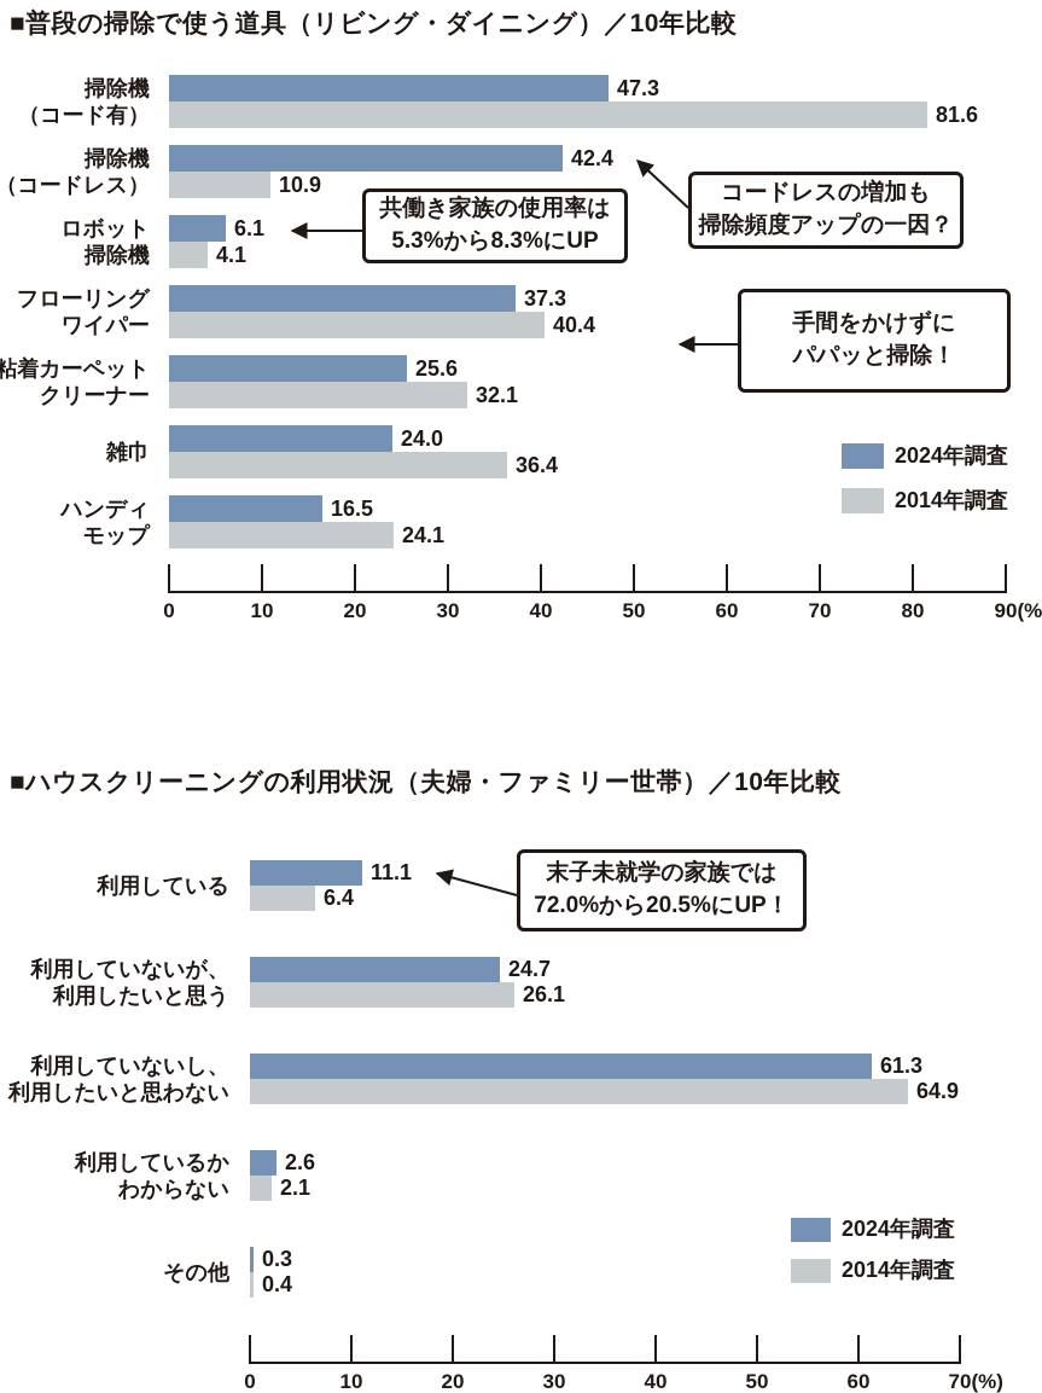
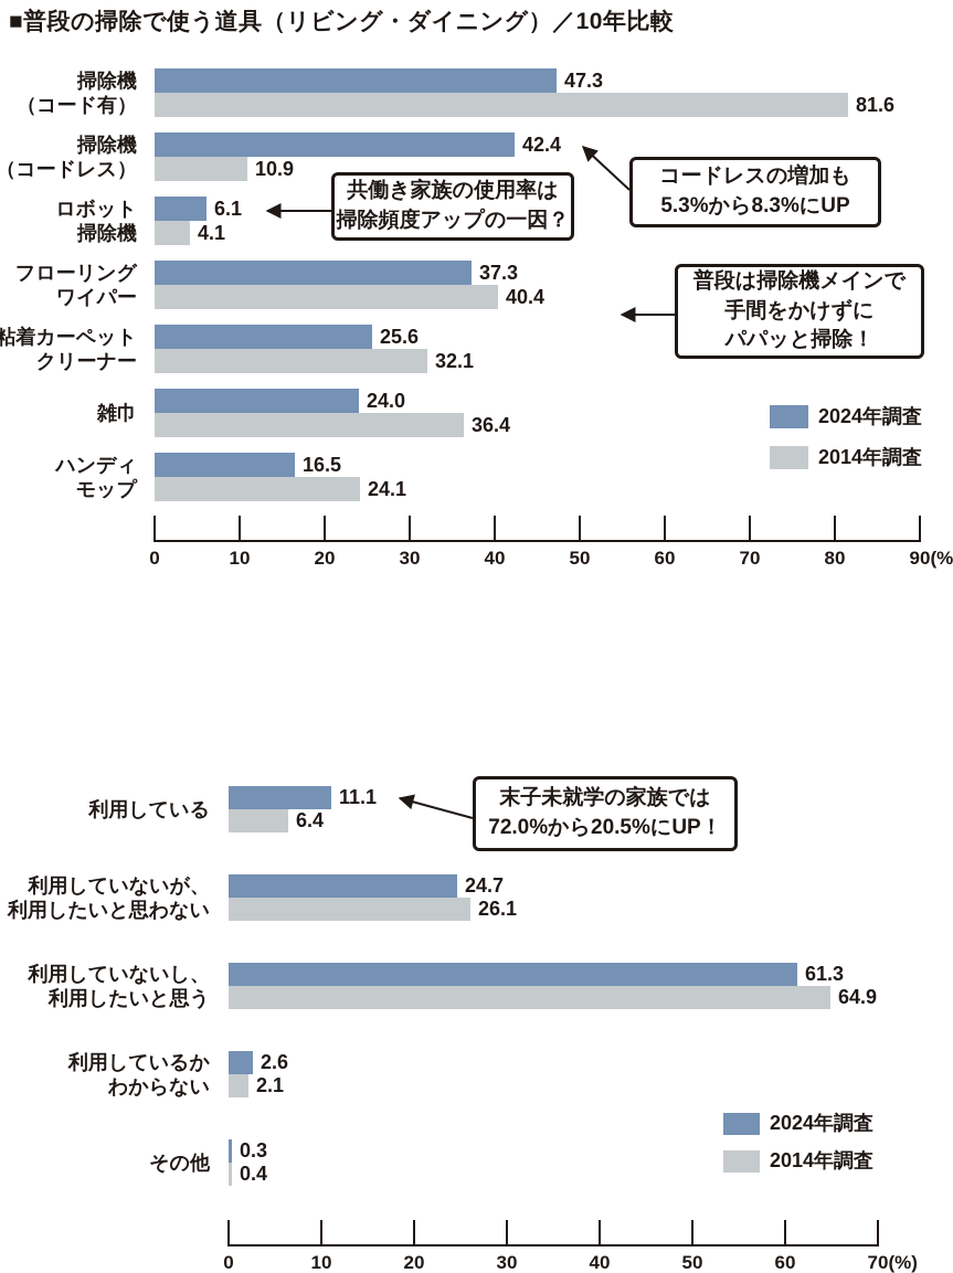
  ■普段の掃除で使う道具（リビング・ダイニング）／10年比較
- ■ハウスクリーニングの利用状況（夫婦・ファミリー世帯）／10年比較
  掃除機
  （コード有）
  47.3
  81.6
  掃除機
  （コードレス）
  42.4
  10.9
  ロボット
  掃除機
  6.1
  4.1
  フローリング
  ワイパー
  37.3
  40.4
  粘着カーペット
  クリーナー
  25.6
  32.1
  雑巾
  24.0
  36.4
  ハンディ
  モップ
  16.5
  24.1
  0
  10
  20
  30
  40
  50
  60
  70
  80
  90
  2024年調査
  2014年調査
  利用している
  11.1
  6.4
  利用していないが、
- 利用したいと思う
+ 利用したいと思わない
  24.7
  26.1
  利用していないし、
- 利用したいと思わない
+ 利用したいと思う
  61.3
  64.9
  利用しているか
  わからない
  2.6
  2.1
  その他
  0.3
  0.4
  0
  10
  20
  30
  40
  50
  60
  70
  (%)
  2024年調査
  2014年調査
  コードレスの増加も
- 掃除頻度アップの一因？
+ 5.3%から8.3%にUP
  共働き家族の使用率は
- 5.3%から8.3%にUP
+ 掃除頻度アップの一因？
+ 普段は掃除機メインで
  手間をかけずに
  パパッと掃除！
  末子未就学の家族では
  72.0%から20.5%にUP！
